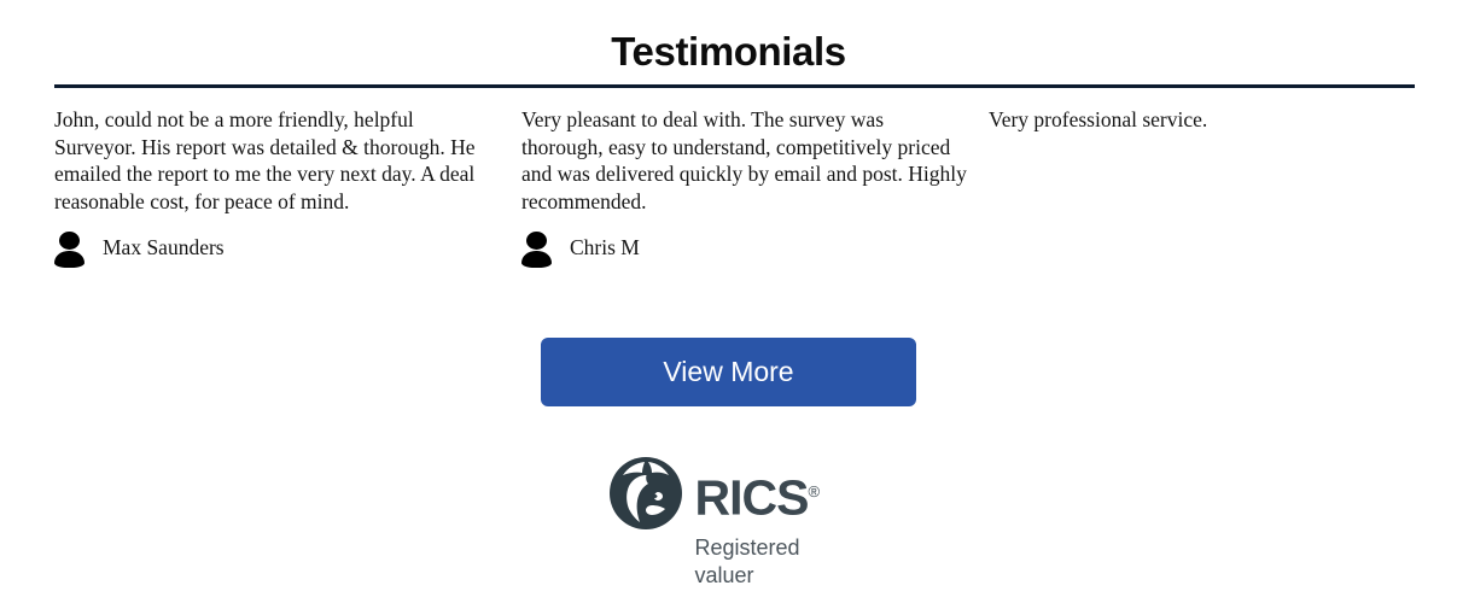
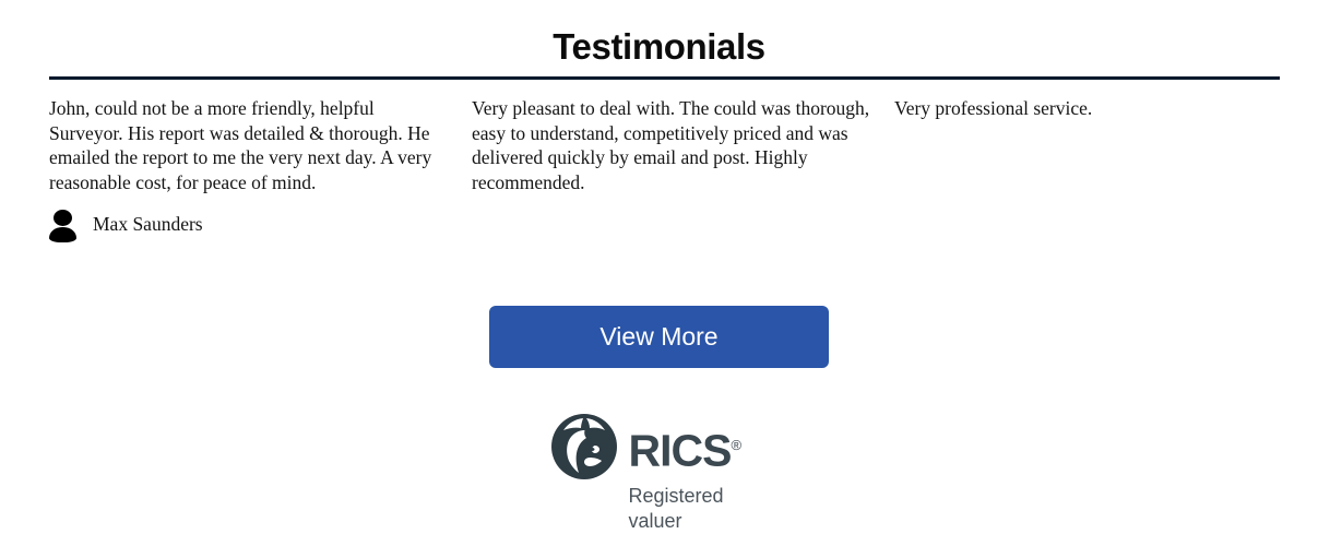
  Testimonials
- John, could not be a more friendly, helpful Surveyor. His report was detailed & thorough. He emailed the report to me the very next day. A deal reasonable cost, for peace of mind.
+ John, could not be a more friendly, helpful Surveyor. His report was detailed & thorough. He emailed the report to me the very next day. A very reasonable cost, for peace of mind.
  Max Saunders
- Very pleasant to deal with. The survey was thorough, easy to understand, competitively priced and was delivered quickly by email and post. Highly recommended.
+ Very pleasant to deal with. The could was thorough, easy to understand, competitively priced and was delivered quickly by email and post. Highly recommended.
- Chris M
  Very professional service.
  View More
  RICS®
  Registered
  valuer
